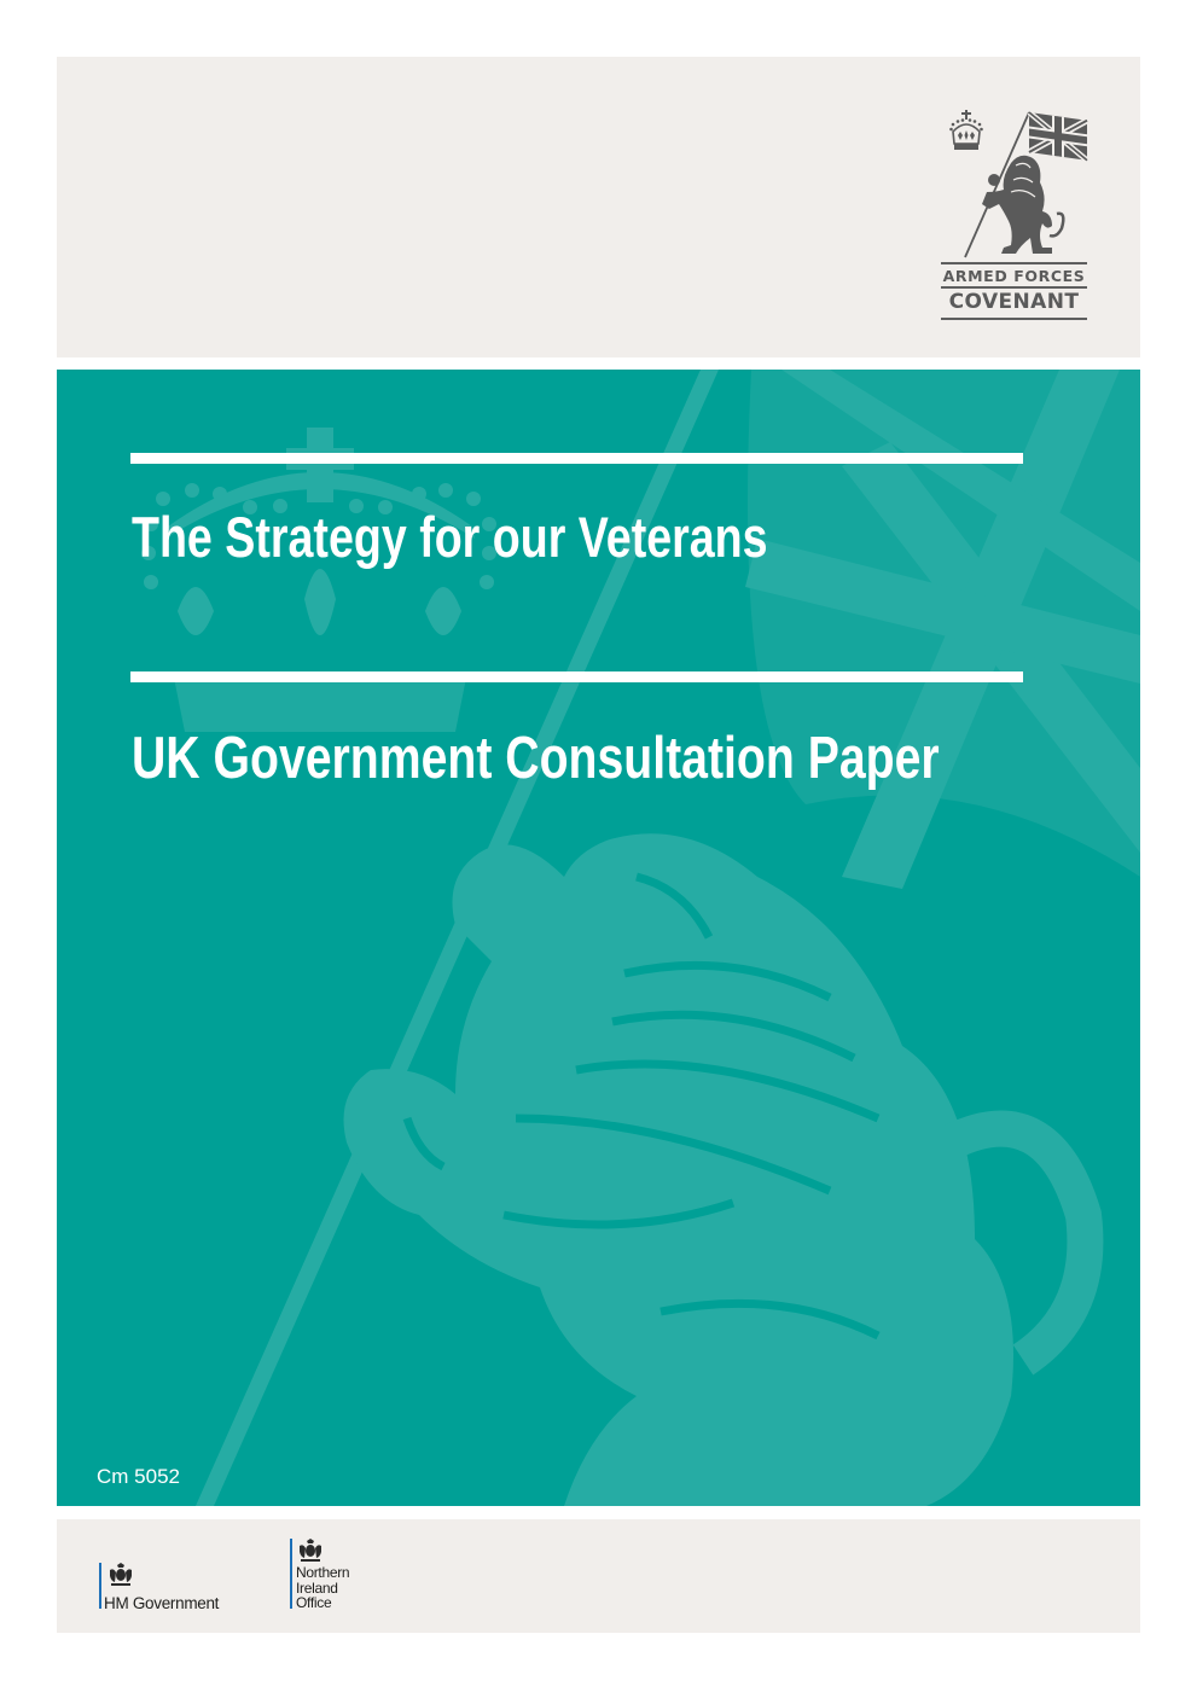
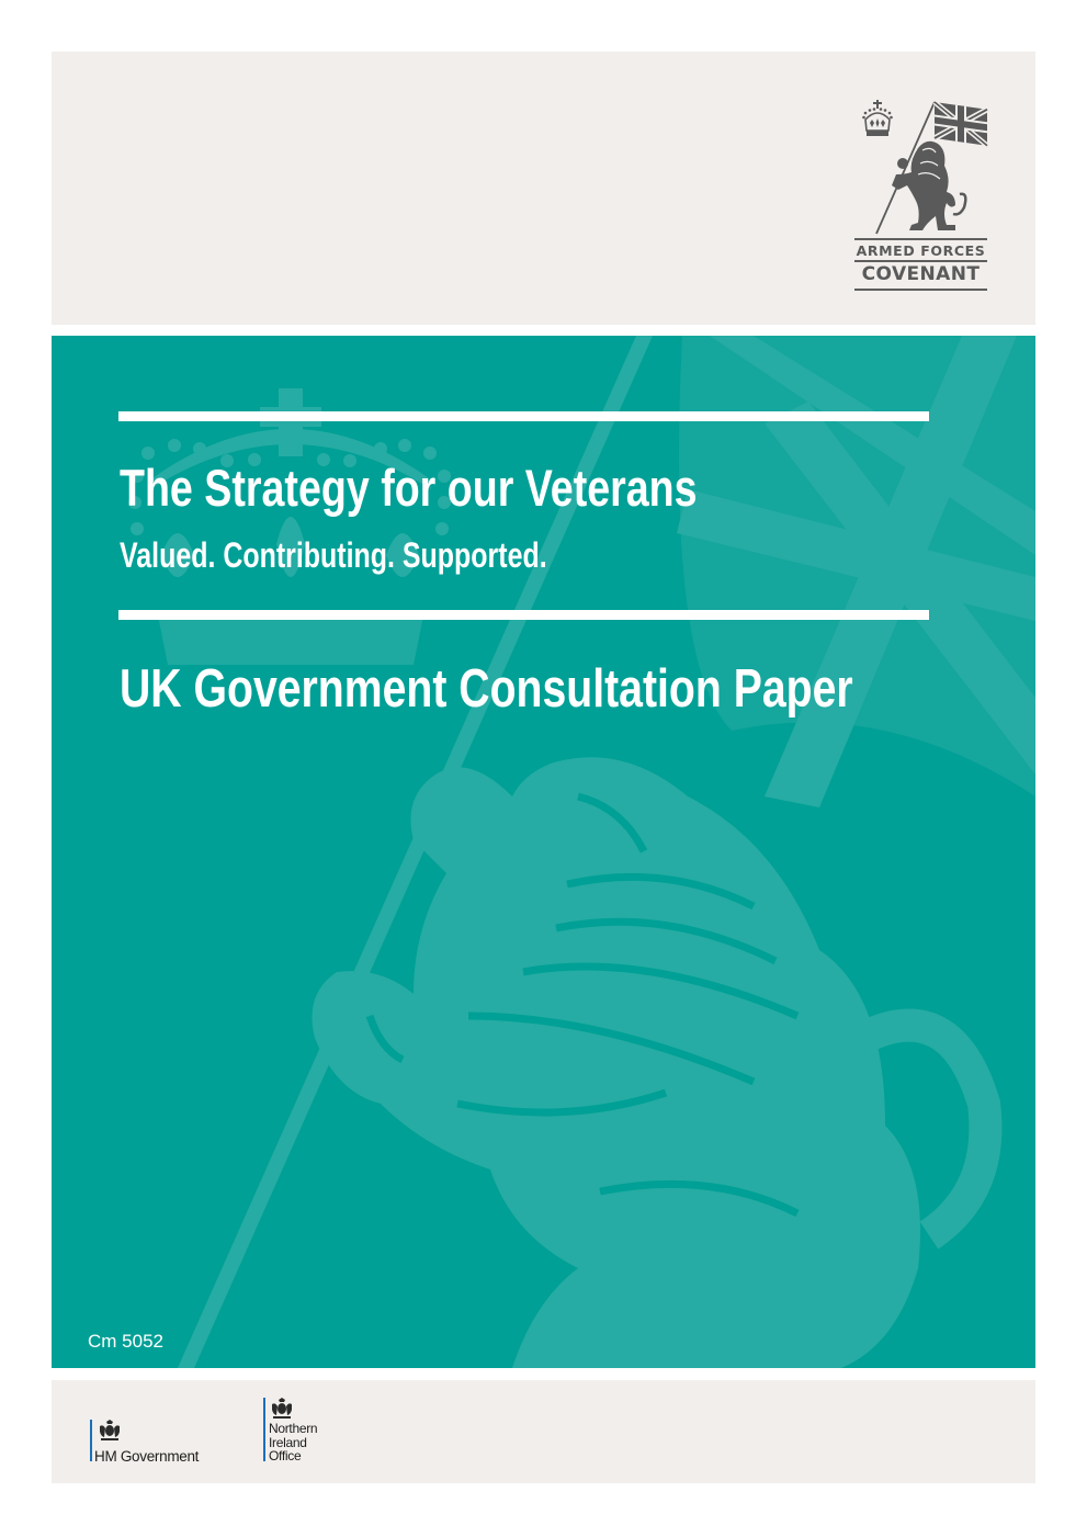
  ARMED FORCES
  COVENANT
  The Strategy for our Veterans
+ Valued. Contributing. Supported.
  UK Government Consultation Paper
  Cm 5052
  HM Government
  Northern
  Ireland
  Office
